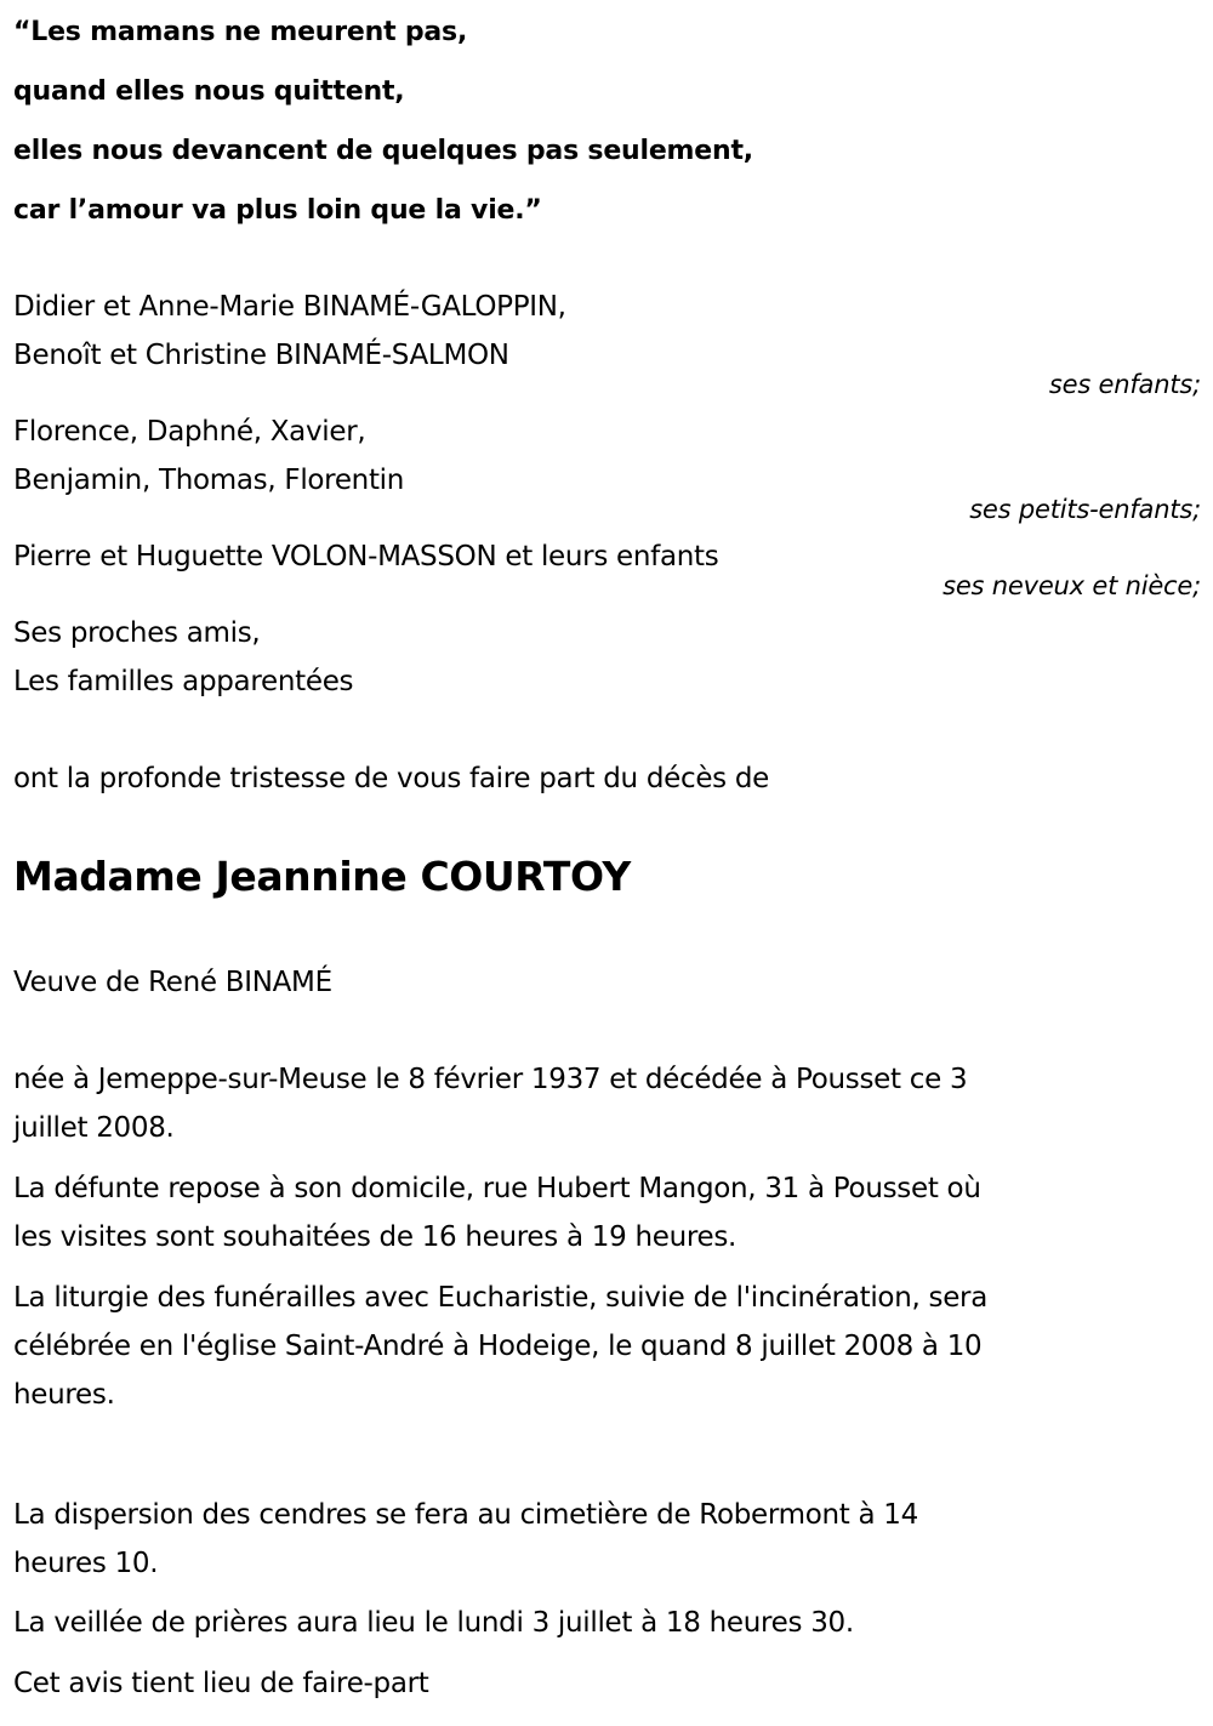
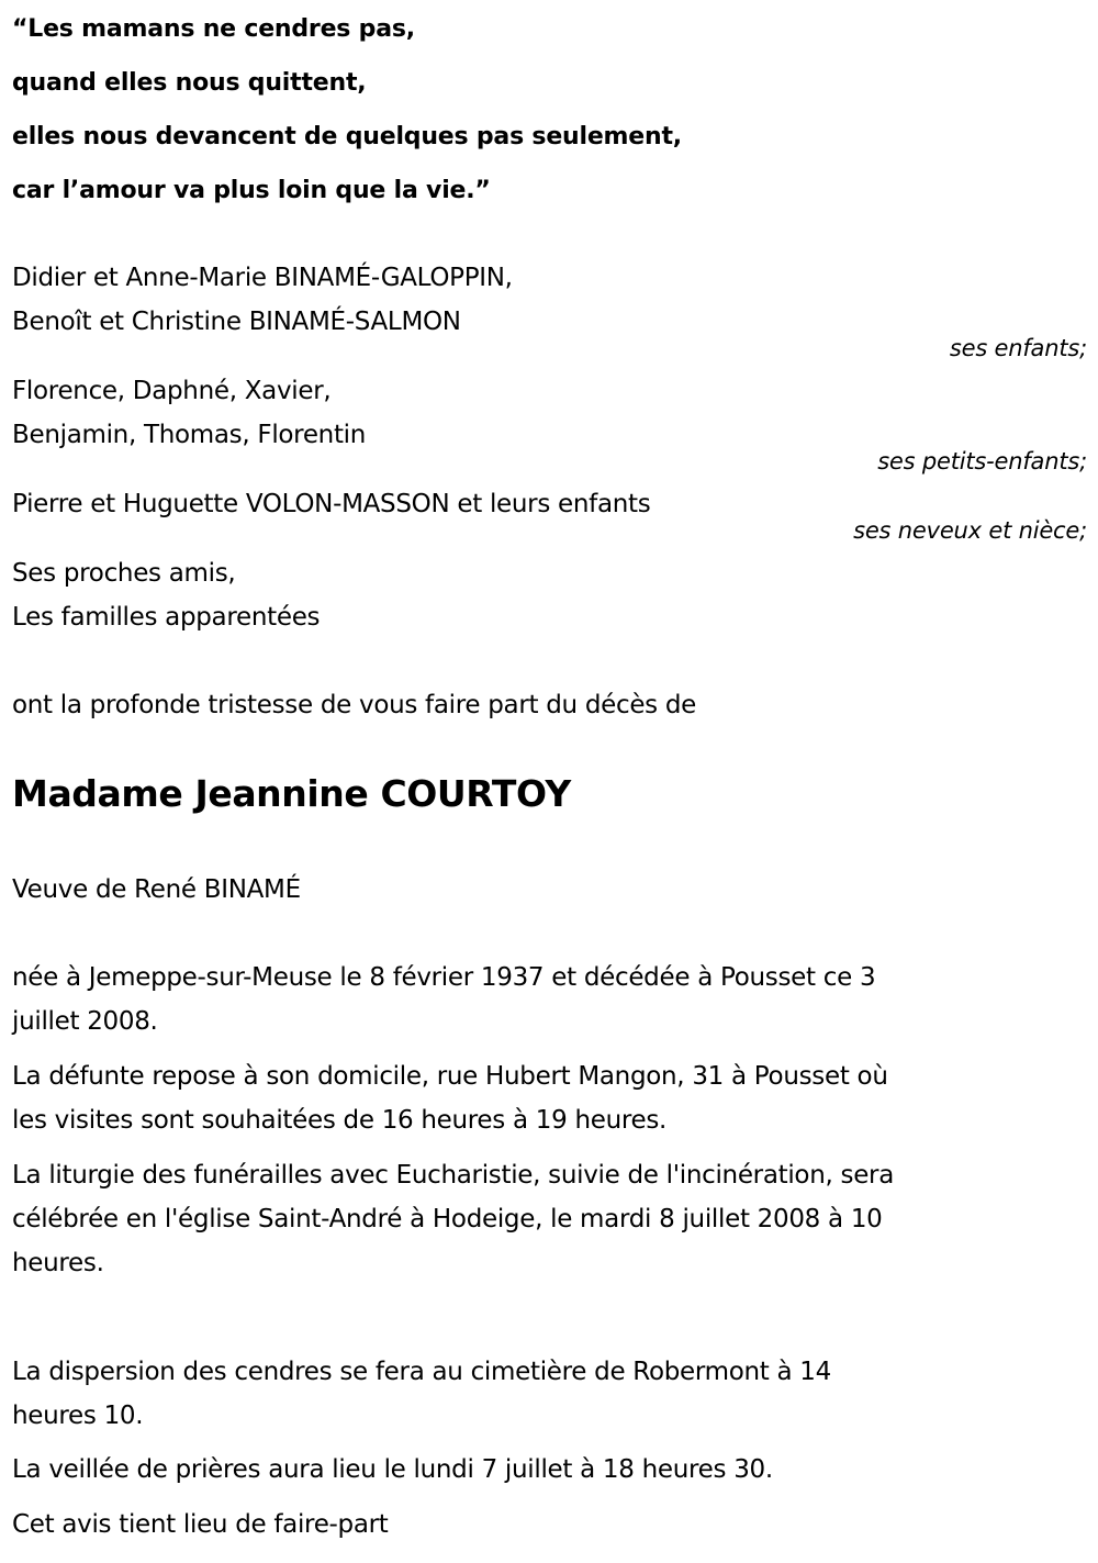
- “Les mamans ne meurent pas,
+ “Les mamans ne cendres pas,
  quand elles nous quittent,
  elles nous devancent de quelques pas seulement,
  car l’amour va plus loin que la vie.”
  Didier et Anne-Marie BINAMÉ-GALOPPIN,
  Benoît et Christine BINAMÉ-SALMON
  ses enfants;
  Florence, Daphné, Xavier,
  Benjamin, Thomas, Florentin
  ses petits-enfants;
  Pierre et Huguette VOLON-MASSON et leurs enfants
  ses neveux et nièce;
  Ses proches amis,
  Les familles apparentées
  ont la profonde tristesse de vous faire part du décès de
  Madame Jeannine COURTOY
  Veuve de René BINAMÉ
  née à Jemeppe-sur-Meuse le 8 février 1937 et décédée à Pousset ce 3
  juillet 2008.
  La défunte repose à son domicile, rue Hubert Mangon, 31 à Pousset où
  les visites sont souhaitées de 16 heures à 19 heures.
  La liturgie des funérailles avec Eucharistie, suivie de l'incinération, sera
- célébrée en l'église Saint-André à Hodeige, le quand 8 juillet 2008 à 10
+ célébrée en l'église Saint-André à Hodeige, le mardi 8 juillet 2008 à 10
  heures.
  La dispersion des cendres se fera au cimetière de Robermont à 14
  heures 10.
- La veillée de prières aura lieu le lundi 3 juillet à 18 heures 30.
+ La veillée de prières aura lieu le lundi 7 juillet à 18 heures 30.
  Cet avis tient lieu de faire-part
